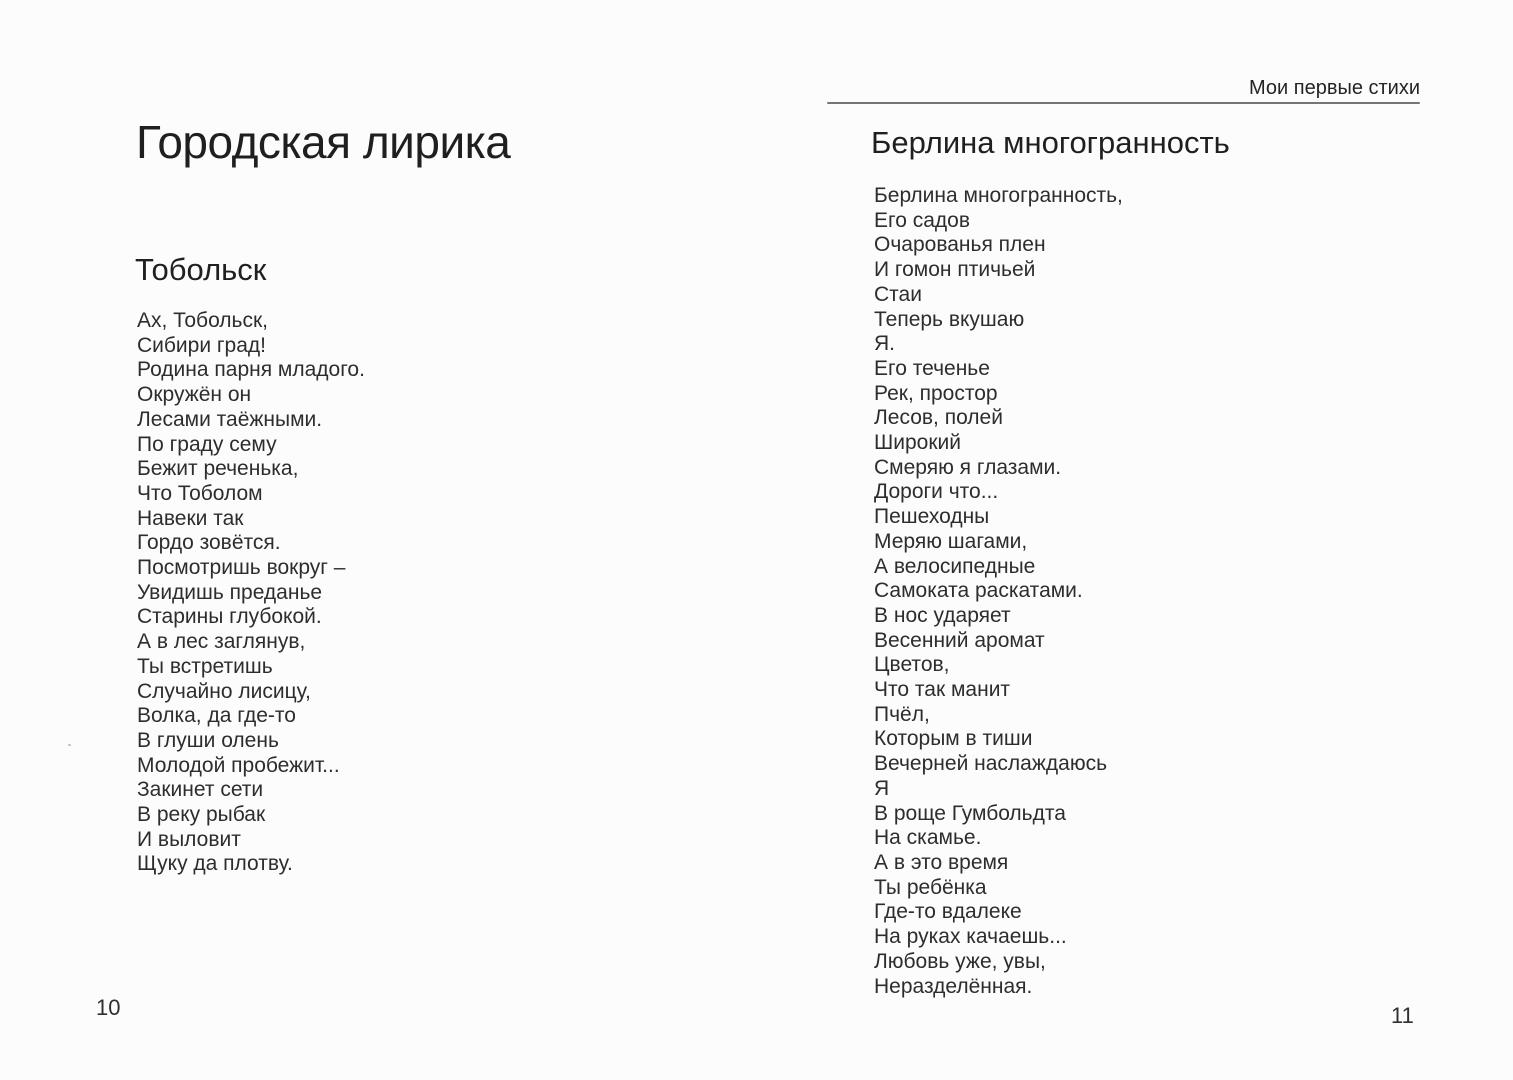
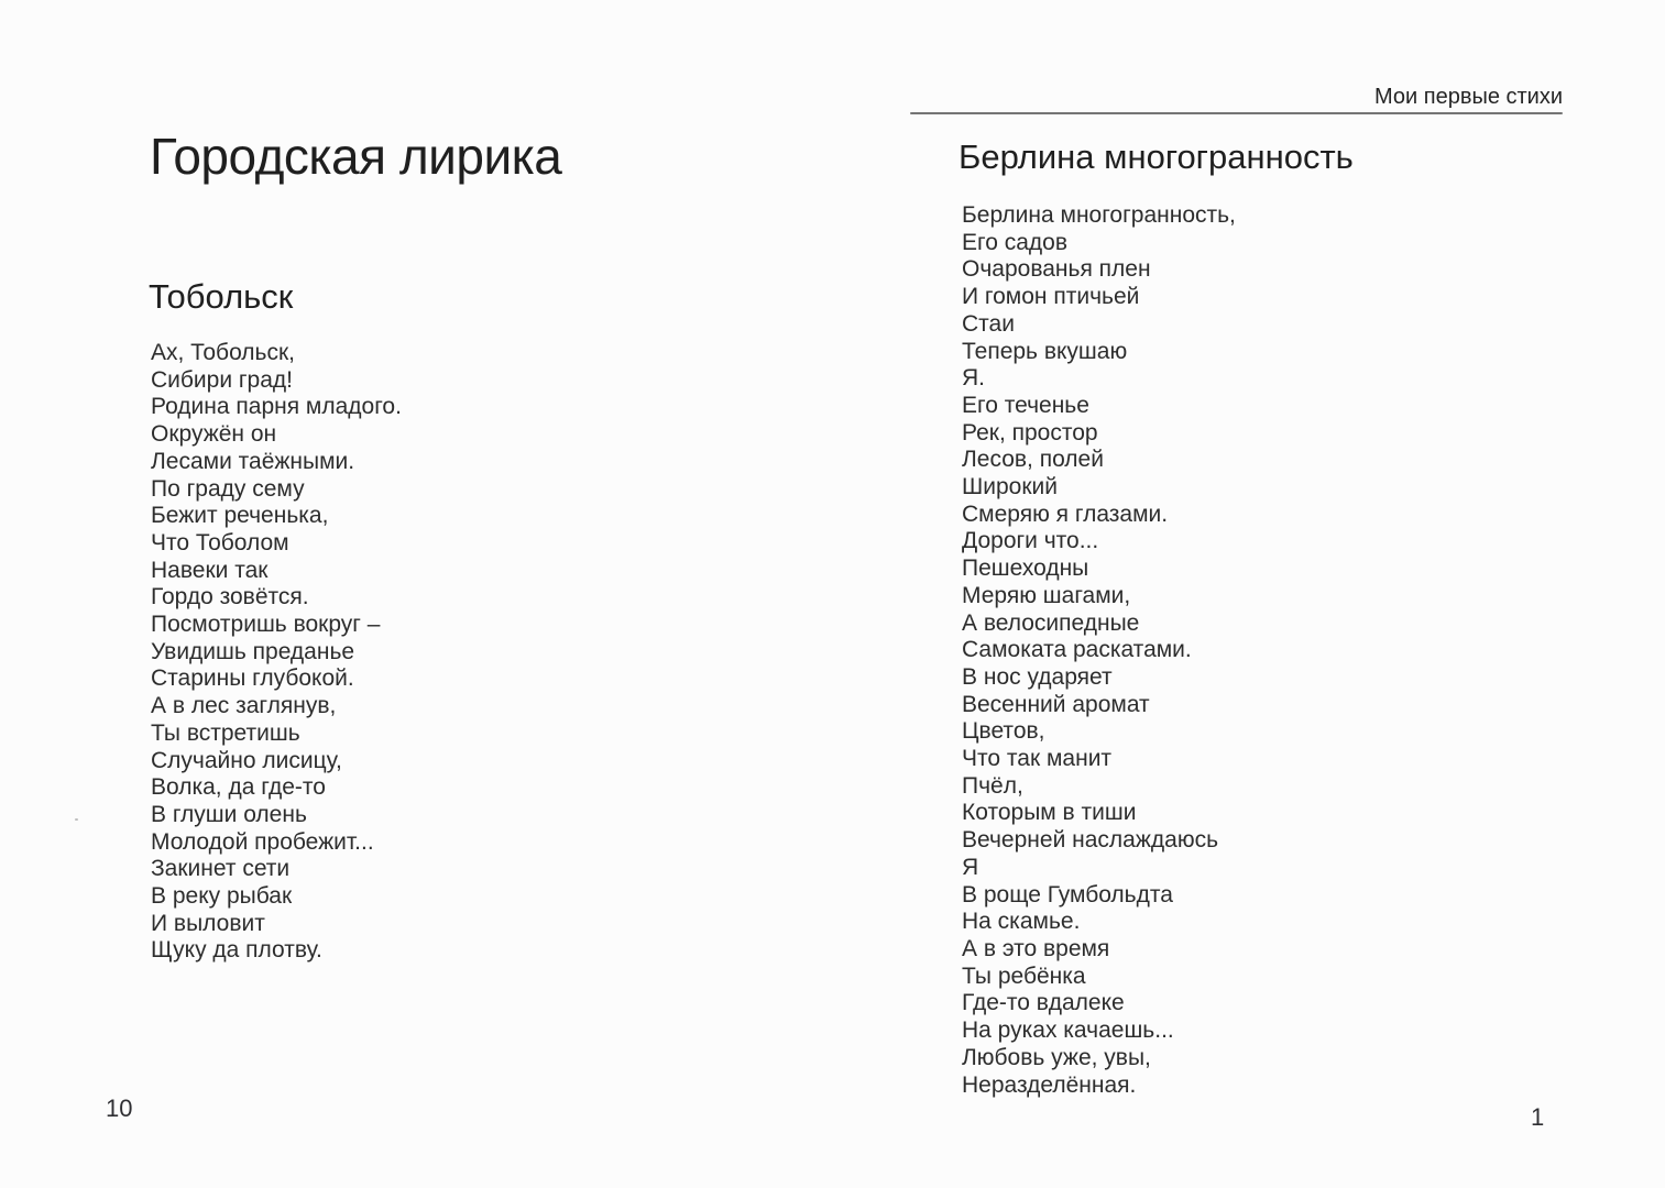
  Городская лирика
  Тобольск
  Ах, Тобольск,
  Сибири град!
  Родина парня младого.
  Окружён он
  Лесами таёжными.
  По граду сему
  Бежит реченька,
  Что Тоболом
  Навеки так
  Гордо зовётся.
  Посмотришь вокруг –
  Увидишь преданье
  Старины глубокой.
  А в лес заглянув,
  Ты встретишь
  Случайно лисицу,
  Волка, да где-то
  В глуши олень
  Молодой пробежит...
  Закинет сети
  В реку рыбак
  И выловит
  Щуку да плотву.
  10
  Мои первые стихи
  Берлина многогранность
  Берлина многогранность,
  Его садов
  Очарованья плен
  И гомон птичьей
  Стаи
  Теперь вкушаю
  Я.
  Его теченье
  Рек, простор
  Лесов, полей
  Широкий
  Смеряю я глазами.
  Дороги что...
  Пешеходны
  Меряю шагами,
  А велосипедные
  Самоката раскатами.
  В нос ударяет
  Весенний аромат
  Цветов,
  Что так манит
  Пчёл,
  Которым в тиши
  Вечерней наслаждаюсь
  Я
  В роще Гумбольдта
  На скамье.
  А в это время
  Ты ребёнка
  Где-то вдалеке
  На руках качаешь...
  Любовь уже, увы,
  Неразделённая.
- 11
+ 1
